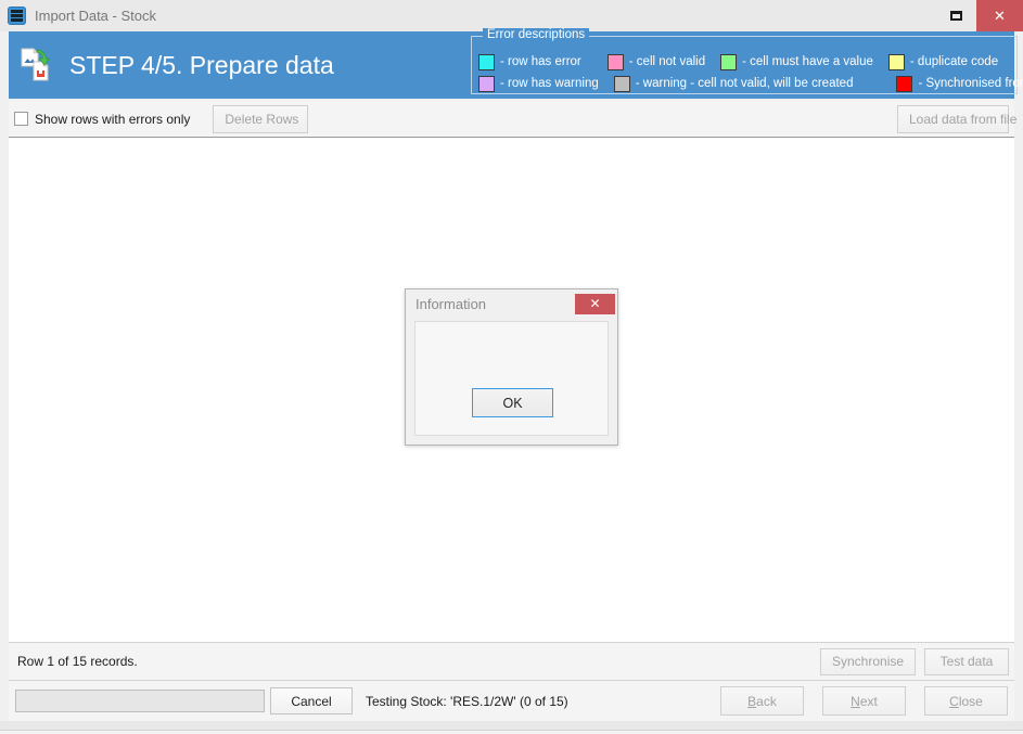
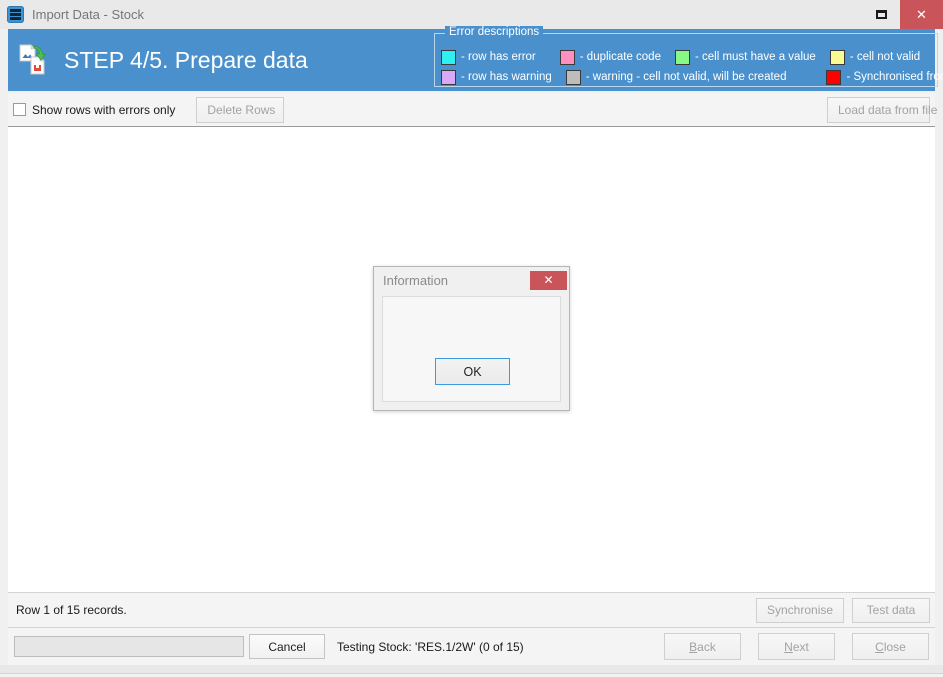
  Import Data - Stock
  ✕
  STEP 4/5. Prepare data
  Error descriptions
  - row has error
- - cell not valid
+ - duplicate code
  - cell must have a value
- - duplicate code
+ - cell not valid
  - row has warning
  - warning - cell not valid, will be created
  - Synchronised fro
  Show rows with errors only
  Delete Rows
  Load data from file
  Row 1 of 15 records.
  Synchronise
  Test data
  Cancel
  Testing Stock: 'RES.1/2W' (0 of 15)
  Back
  Next
  Close
  Information
  ✕
  OK
